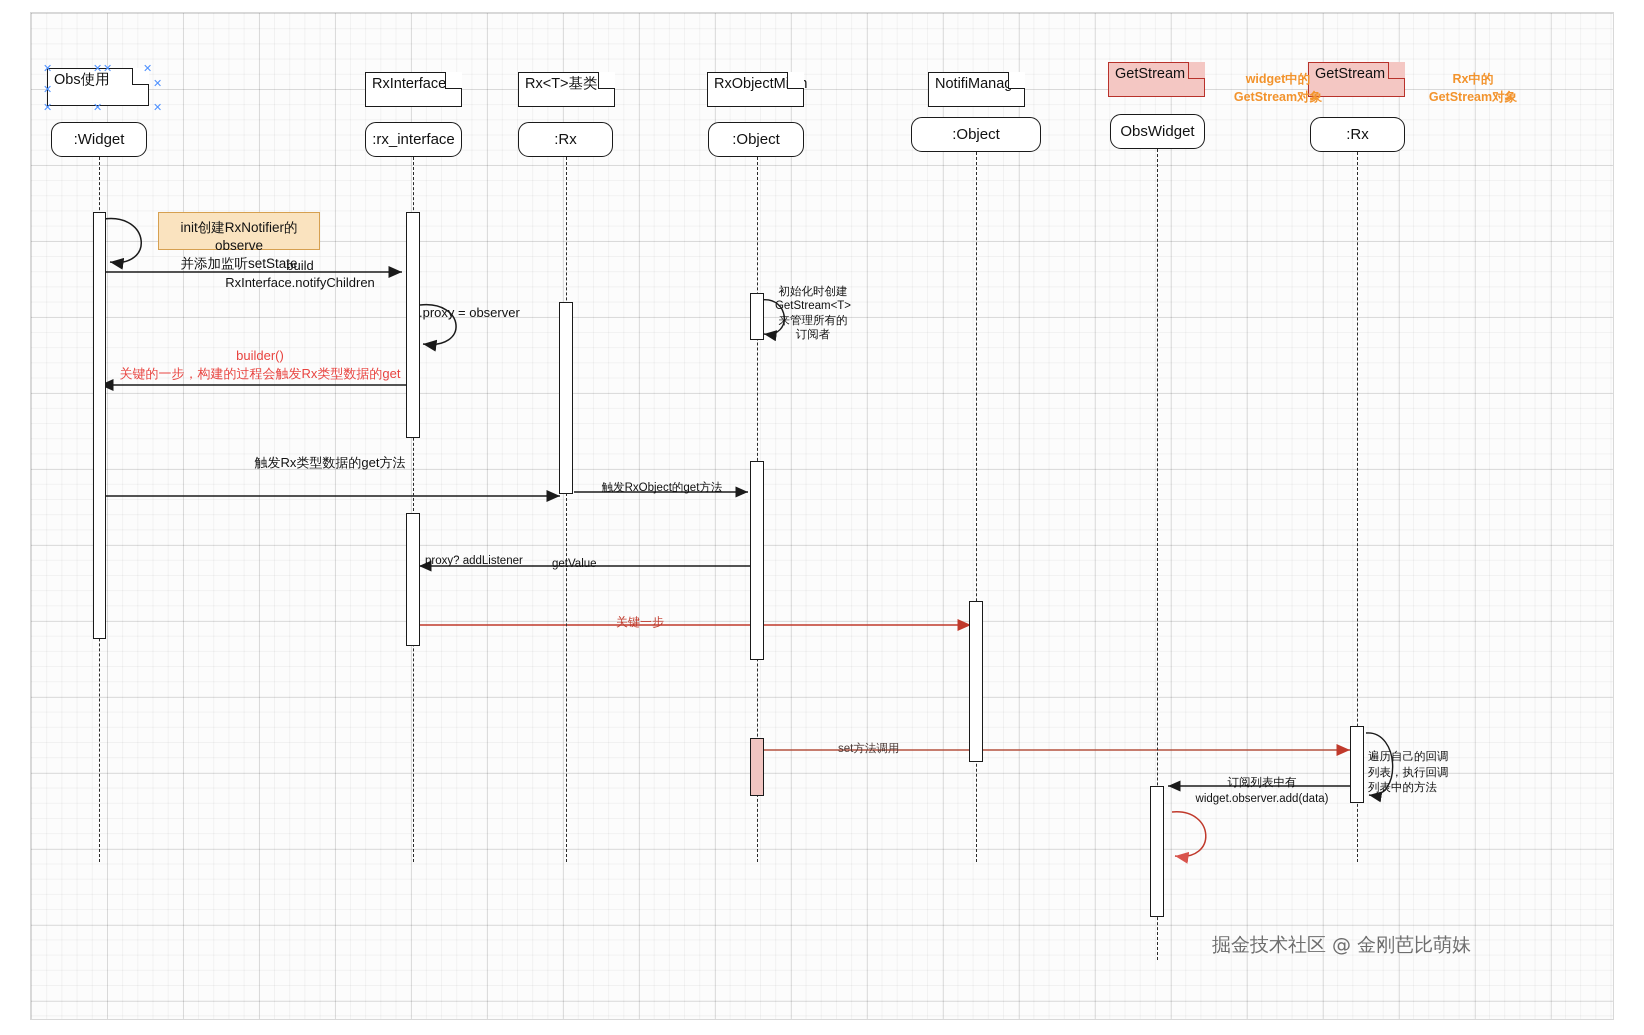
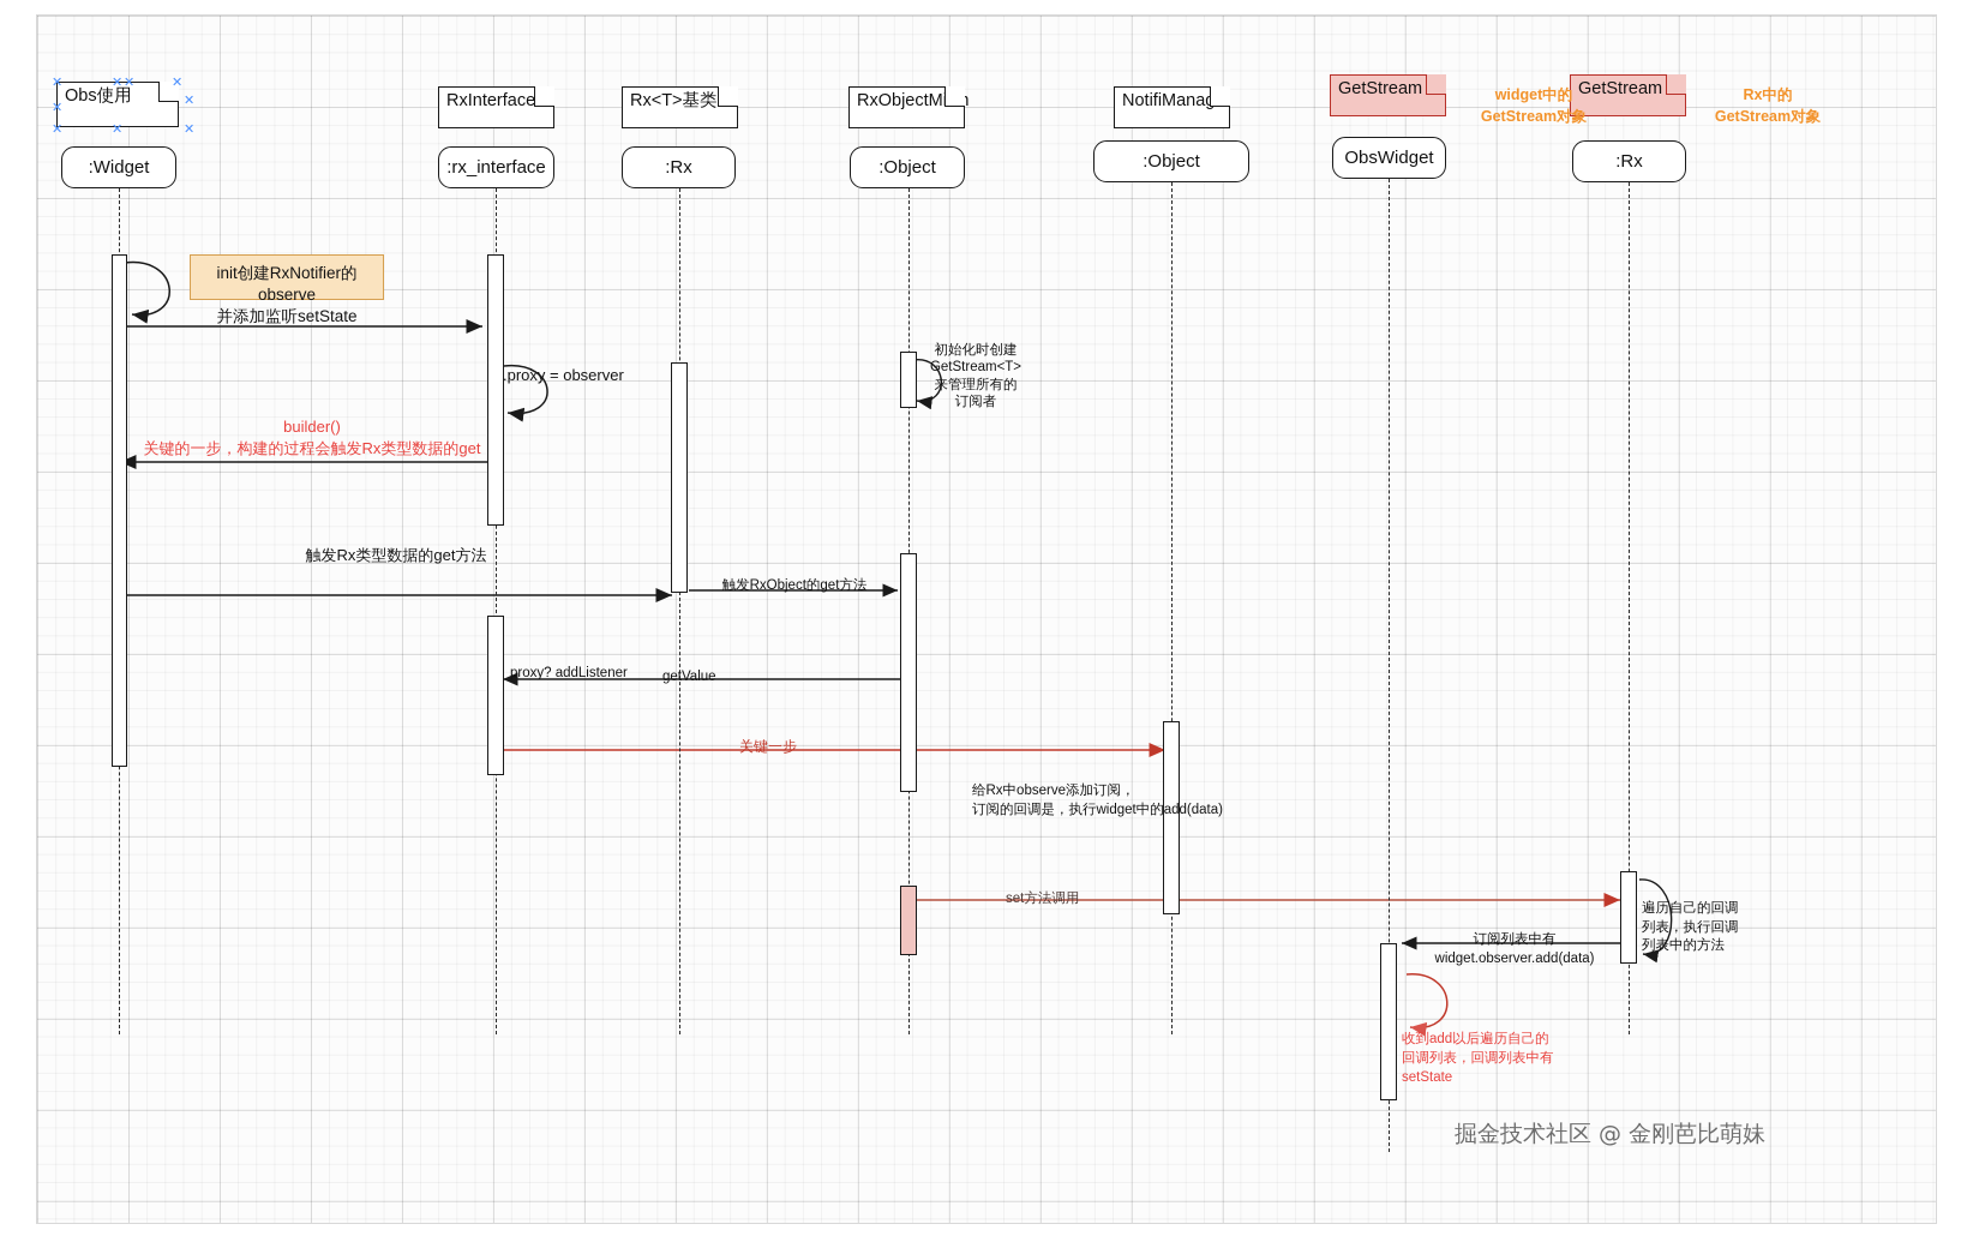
  Obs使用
  ✕
  ✕
  ✕
  ✕
  ✕
  ✕
  ✕
  ✕
  ✕
  RxInterface
  Rx<T>基类
  NotifiMana
  GetStream
  GetStream
  widget中的
  GetStream对象
  Rx中的
  GetStream对象
  :Widget
  :rx_interface
  :Rx
  :Object
  :Object
  ObsWidget
  :Rx
  init创建RxNotifier的observe
  并添加监听setState
- build
- RxInterface.notifyChildren
  .proxy = observer
  builder()
  关键的一步，构建的过程会触发Rx类型数据的get
  初始化时创建
  GetStream<T>
  来管理所有的
  订阅者
  触发Rx类型数据的get方法
  触发RxObject的get方法
  proxy? addListener
  getValue
  关键一步
+ 给Rx中observe添加订阅，
+ 订阅的回调是，执行widget中的add(data)
  set方法调用
  遍历自己的回调
  列表，执行回调
  列表中的方法
  订阅列表中有
  widget.observer.add(data)
+ 收到add以后遍历自己的
+ 回调列表，回调列表中有
+ setState
  掘金技术社区 @ 金刚芭比萌妹
